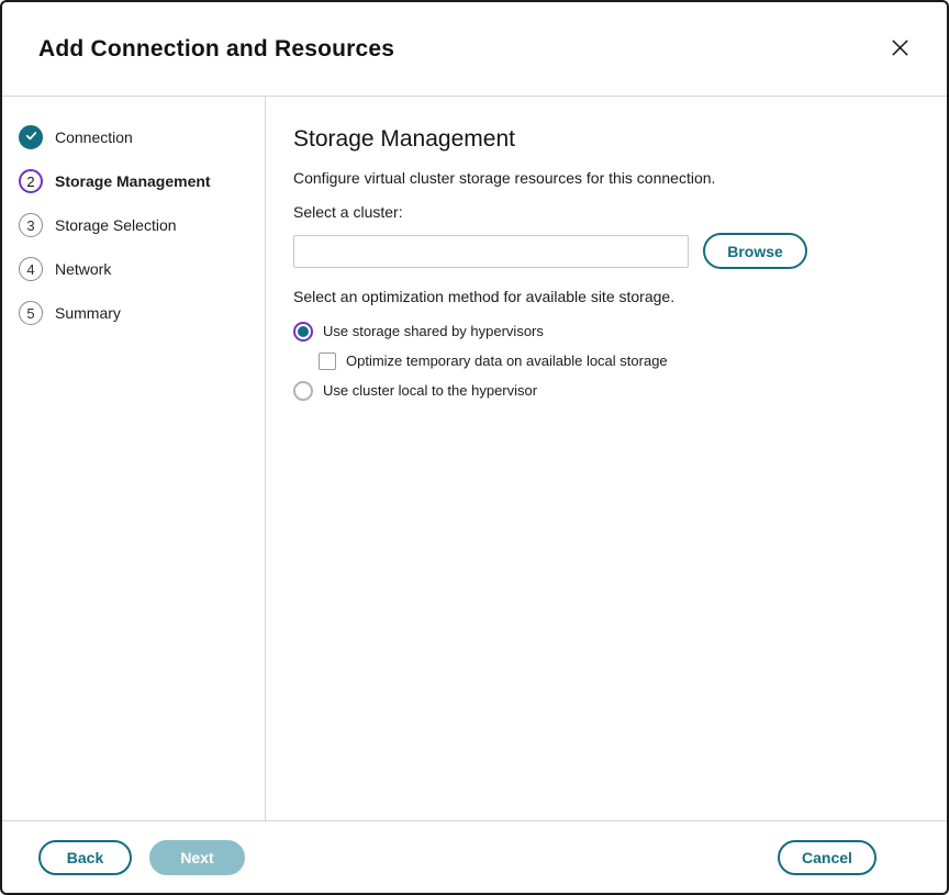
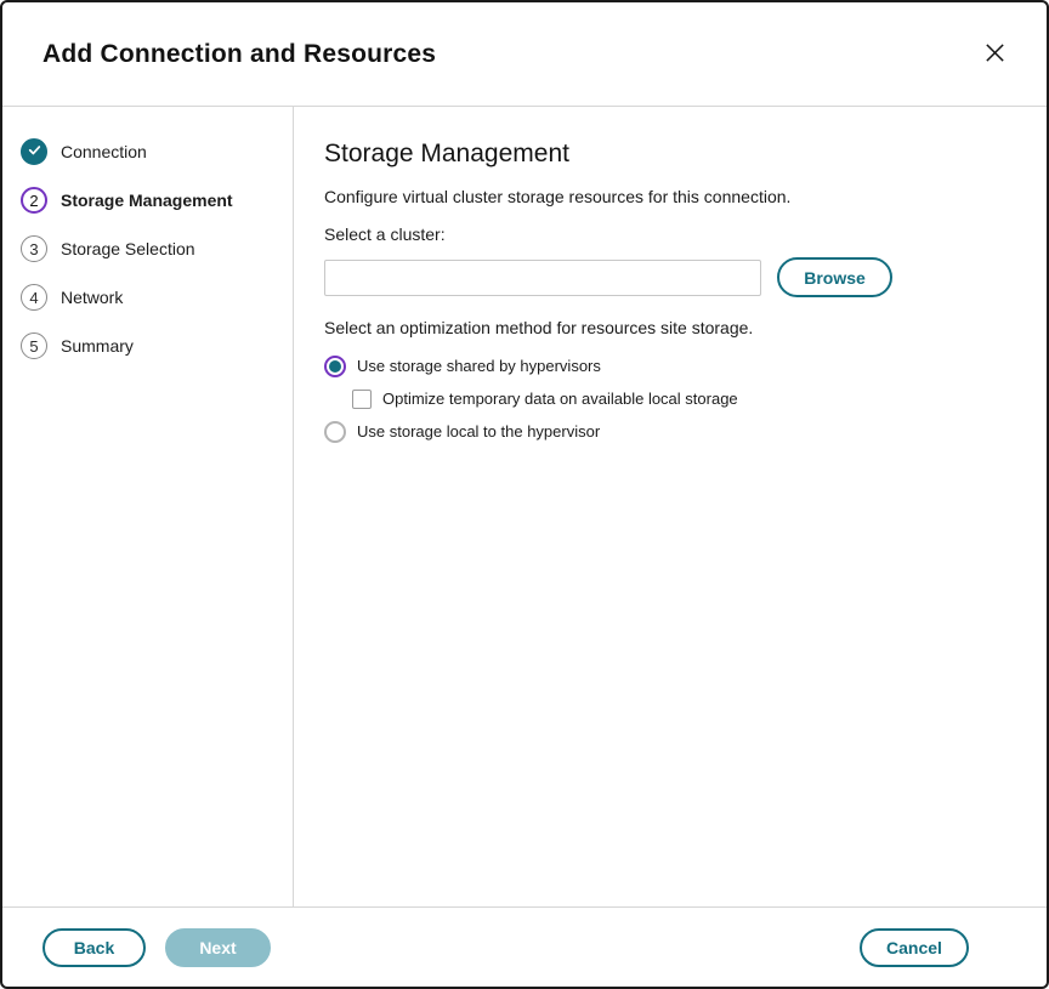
  Add Connection and Resources
  Connection
  2
  Storage Management
  3
  Storage Selection
  4
  Network
  5
  Summary
  Storage Management
  Configure virtual cluster storage resources for this connection.
  Select a cluster:
  Browse
- Select an optimization method for available site storage.
+ Select an optimization method for resources site storage.
  Use storage shared by hypervisors
  Optimize temporary data on available local storage
- Use cluster local to the hypervisor
+ Use storage local to the hypervisor
  Back
  Next
  Cancel
